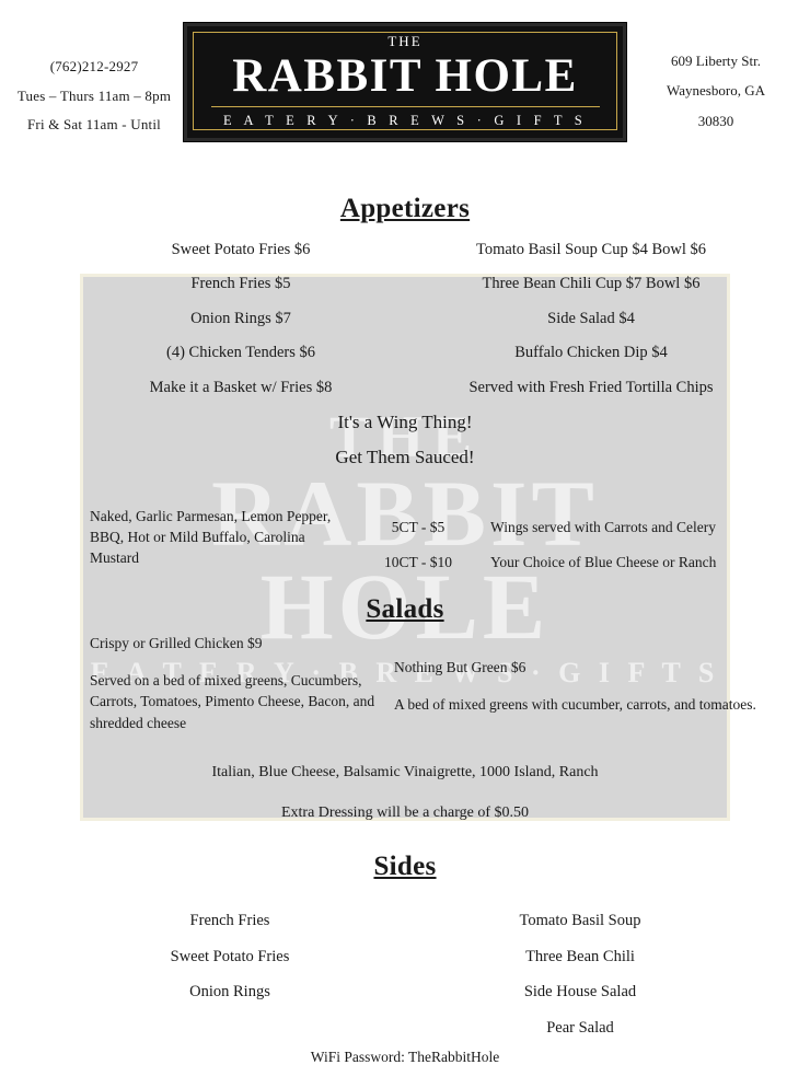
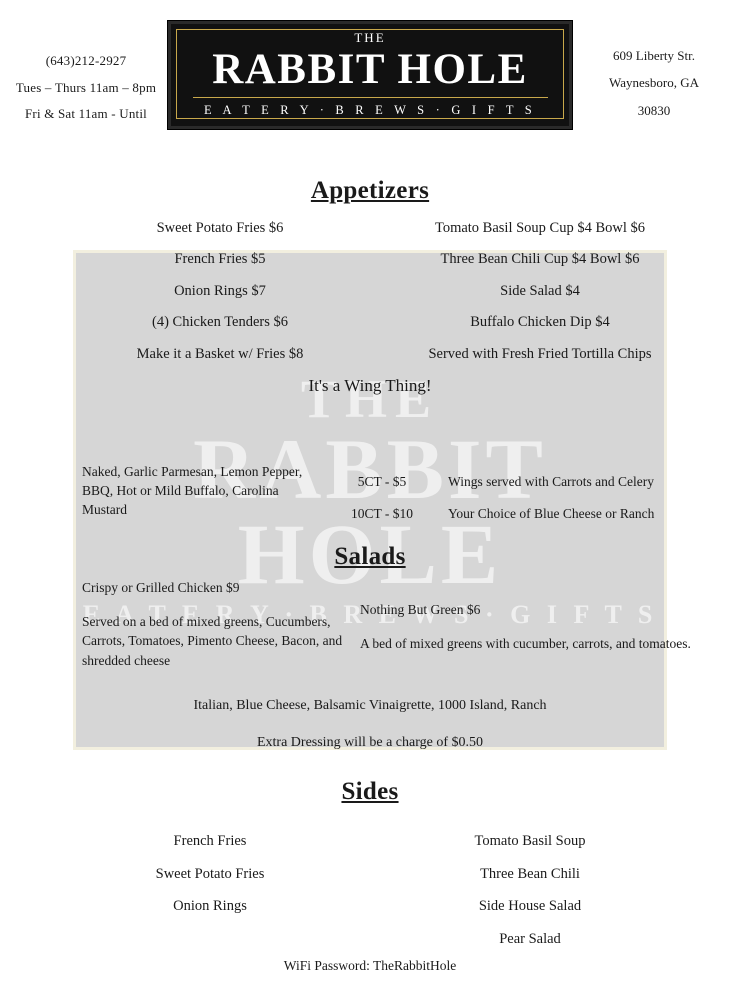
- (762)212-2927
+ (643)212-2927
  Tues – Thurs 11am – 8pm
  Fri & Sat 11am - Until
  THE
  RABBIT HOLE
  E A T E R Y · B R E W S · G I F T S
  609 Liberty Str.
  Waynesboro, GA
  30830
  THE
  RABBIT
  HOLE
  E A T E R Y · B R E W S · G I F T S
  Appetizers
  Sweet Potato Fries $6
  French Fries $5
  Onion Rings $7
  (4) Chicken Tenders $6
  Make it a Basket w/ Fries $8
  Tomato Basil Soup Cup $4 Bowl $6
- Three Bean Chili Cup $7 Bowl $6
+ Three Bean Chili Cup $4 Bowl $6
  Side Salad $4
  Buffalo Chicken Dip $4
  Served with Fresh Fried Tortilla Chips
  It's a Wing Thing!
- Get Them Sauced!
  Naked, Garlic Parmesan, Lemon Pepper, BBQ, Hot or Mild Buffalo, Carolina Mustard
  5CT - $5
  10CT - $10
  Wings served with Carrots and Celery
  Your Choice of Blue Cheese or Ranch
  Salads
  Crispy or Grilled Chicken $9
  Served on a bed of mixed greens, Cucumbers, Carrots, Tomatoes, Pimento Cheese, Bacon, and shredded cheese
  Nothing But Green $6
  A bed of mixed greens with cucumber, carrots, and tomatoes.
  Italian, Blue Cheese, Balsamic Vinaigrette, 1000 Island, Ranch
  Extra Dressing will be a charge of $0.50
  Sides
  French Fries
  Sweet Potato Fries
  Onion Rings
  Tomato Basil Soup
  Three Bean Chili
  Side House Salad
  Pear Salad
  WiFi Password: TheRabbitHole
